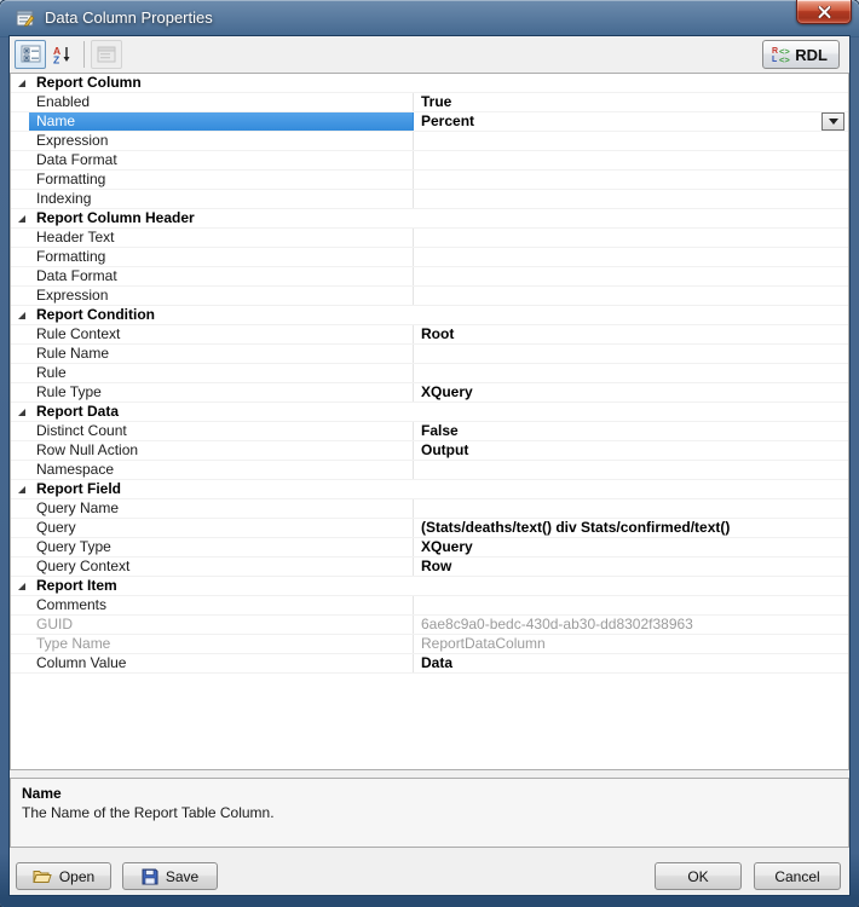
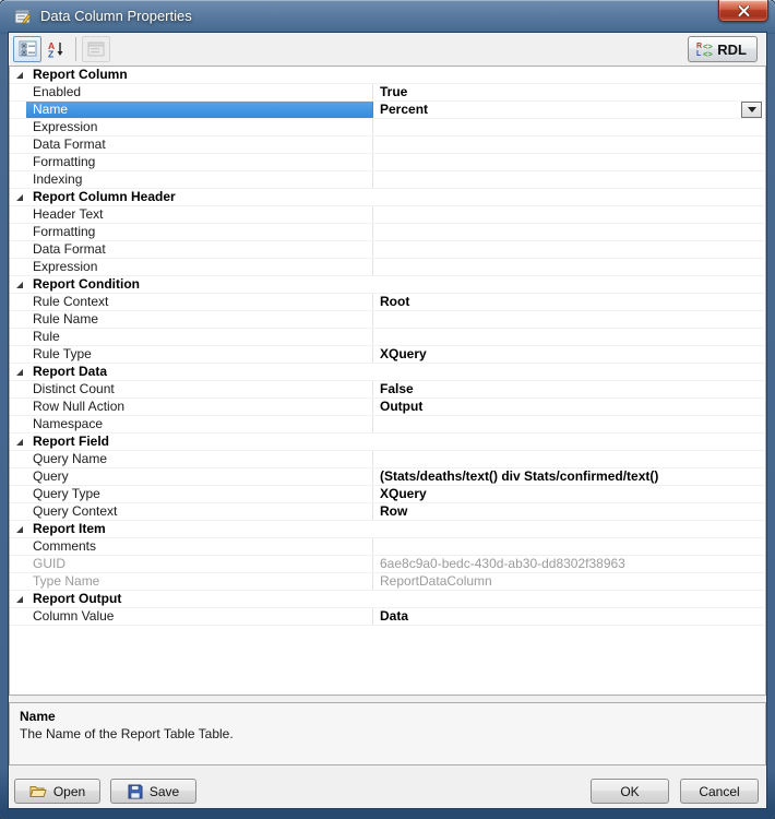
  Data Column Properties
  A
  Z
  <>
  <>
  RDL
  Report Column
  Enabled
  True
  Name
  Percent
  Expression
  Data Format
  Formatting
  Indexing
  Report Column Header
  Header Text
  Formatting
  Data Format
  Expression
  Report Condition
  Rule Context
  Root
  Rule Name
  Rule
  Rule Type
  XQuery
  Report Data
  Distinct Count
  False
  Row Null Action
  Output
  Namespace
  Report Field
  Query Name
  Query
  (Stats/deaths/text() div Stats/confirmed/text()
  Query Type
  XQuery
  Query Context
  Row
  Report Item
  Comments
  GUID
  6ae8c9a0-bedc-430d-ab30-dd8302f38963
  Type Name
  ReportDataColumn
+ Report Output
  Column Value
  Data
  Name
- The Name of the Report Table Column.
+ The Name of the Report Table Table.
  Open
  Save
  OK
  Cancel
